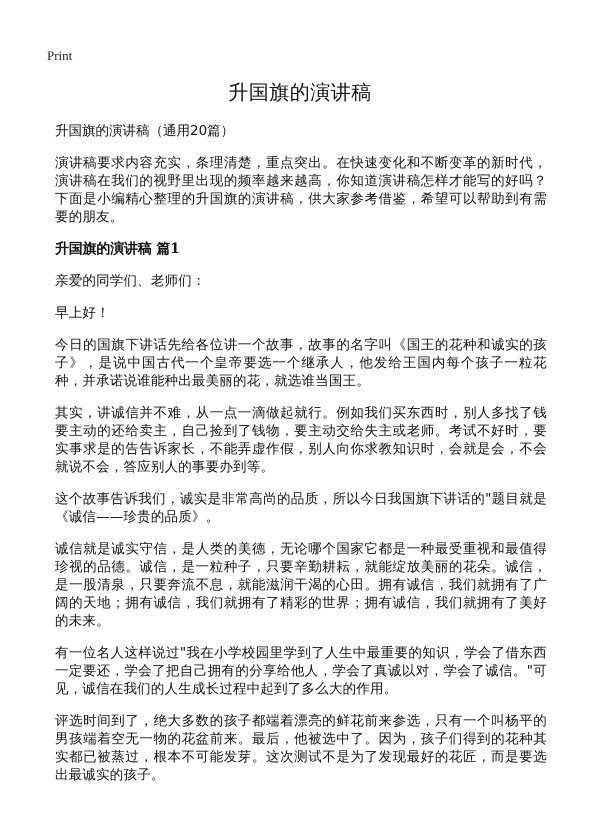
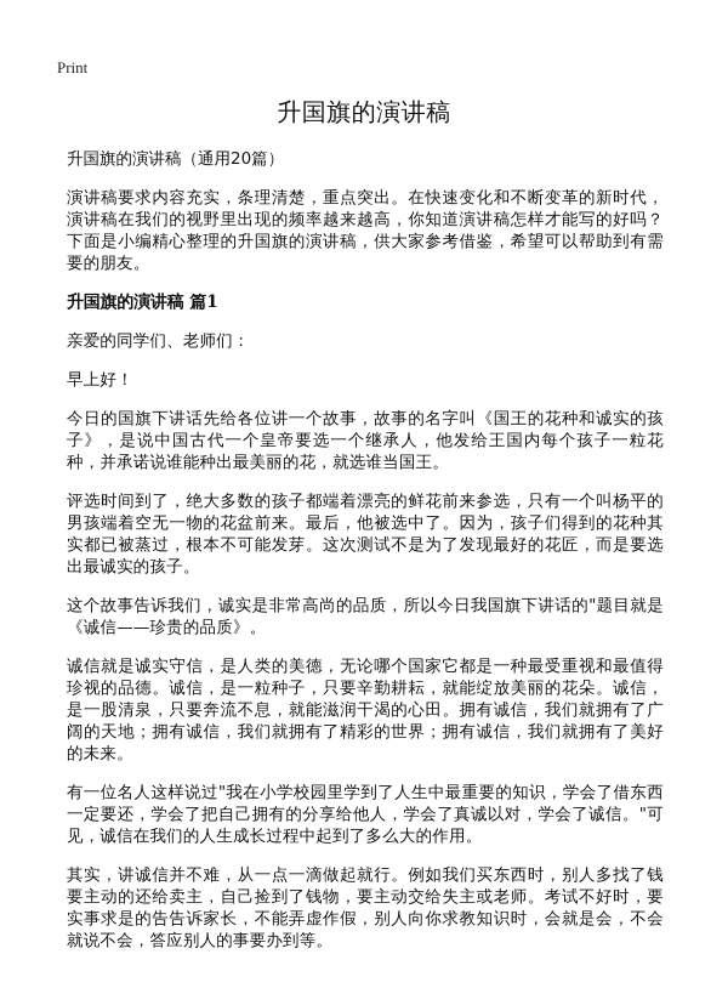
  Print
  升国旗的演讲稿
  升国旗的演讲稿（通用20篇）
  演讲稿要求内容充实，条理清楚，重点突出。在快速变化和不断变革的新时代，演讲稿在我们的视野里出现的频率越来越高，你知道演讲稿怎样才能写的好吗？下面是小编精心整理的升国旗的演讲稿，供大家参考借鉴，希望可以帮助到有需要的朋友。
  升国旗的演讲稿 篇1
  亲爱的同学们、老师们：
  早上好！
  今日的国旗下讲话先给各位讲一个故事，故事的名字叫《国王的花种和诚实的孩子》，是说中国古代一个皇帝要选一个继承人，他发给王国内每个孩子一粒花种，并承诺说谁能种出最美丽的花，就选谁当国王。
- 其实，讲诚信并不难，从一点一滴做起就行。例如我们买东西时，别人多找了钱要主动的还给卖主，自己捡到了钱物，要主动交给失主或老师。考试不好时，要实事求是的告告诉家长，不能弄虚作假，别人向你求教知识时，会就是会，不会就说不会，答应别人的事要办到等。
+ 评选时间到了，绝大多数的孩子都端着漂亮的鲜花前来参选，只有一个叫杨平的男孩端着空无一物的花盆前来。最后，他被选中了。因为，孩子们得到的花种其实都已被蒸过，根本不可能发芽。这次测试不是为了发现最好的花匠，而是要选出最诚实的孩子。
  这个故事告诉我们，诚实是非常高尚的品质，所以今日我国旗下讲话的"题目就是《诚信——珍贵的品质》。
  诚信就是诚实守信，是人类的美德，无论哪个国家它都是一种最受重视和最值得珍视的品德。诚信，是一粒种子，只要辛勤耕耘，就能绽放美丽的花朵。诚信，是一股清泉，只要奔流不息，就能滋润干渴的心田。拥有诚信，我们就拥有了广阔的天地；拥有诚信，我们就拥有了精彩的世界；拥有诚信，我们就拥有了美好的未来。
  有一位名人这样说过"我在小学校园里学到了人生中最重要的知识，学会了借东西一定要还，学会了把自己拥有的分享给他人，学会了真诚以对，学会了诚信。"可见，诚信在我们的人生成长过程中起到了多么大的作用。
- 评选时间到了，绝大多数的孩子都端着漂亮的鲜花前来参选，只有一个叫杨平的男孩端着空无一物的花盆前来。最后，他被选中了。因为，孩子们得到的花种其实都已被蒸过，根本不可能发芽。这次测试不是为了发现最好的花匠，而是要选出最诚实的孩子。
+ 其实，讲诚信并不难，从一点一滴做起就行。例如我们买东西时，别人多找了钱要主动的还给卖主，自己捡到了钱物，要主动交给失主或老师。考试不好时，要实事求是的告告诉家长，不能弄虚作假，别人向你求教知识时，会就是会，不会就说不会，答应别人的事要办到等。
